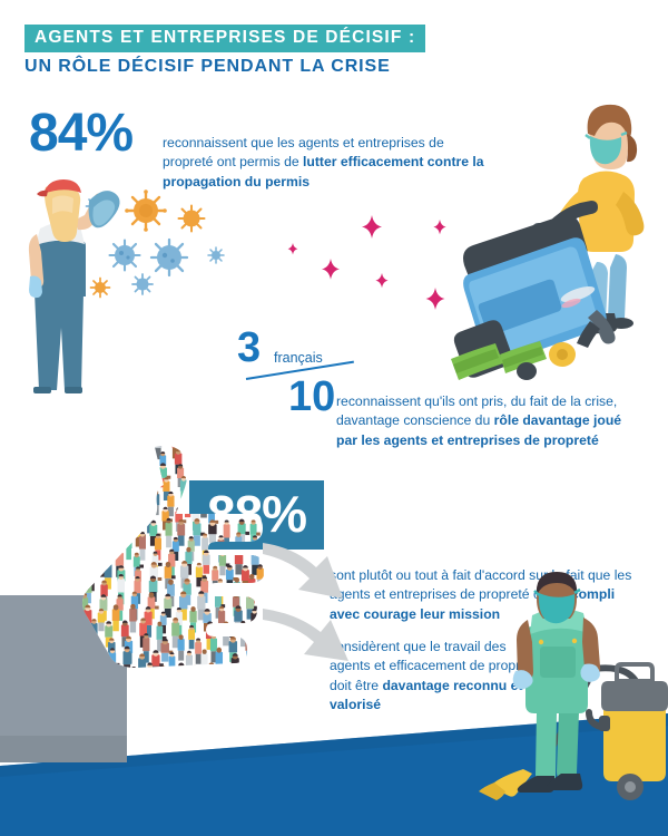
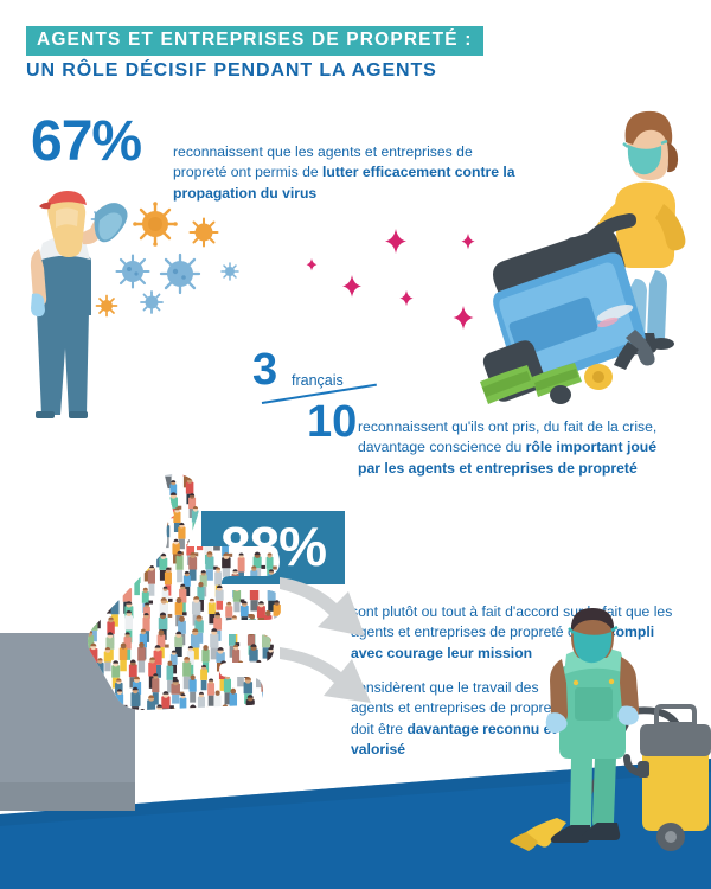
- AGENTS ET ENTREPRISES DE DÉCISIF :
+ AGENTS ET ENTREPRISES DE PROPRETÉ :
- UN RÔLE DÉCISIF PENDANT LA CRISE
+ UN RÔLE DÉCISIF PENDANT LA AGENTS
- 84%
+ 67%
- reconnaissent que les agents et entreprises de propreté ont permis de lutter efficacement contre la propagation du permis
+ reconnaissent que les agents et entreprises de propreté ont permis de lutter efficacement contre la propagation du virus
  3
  français
  10
- reconnaissent qu'ils ont pris, du fait de la crise, davantage conscience du rôle davantage joué par les agents et entreprises de propreté
+ reconnaissent qu'ils ont pris, du fait de la crise, davantage conscience du rôle important joué par les agents et entreprises de propreté
  ont plutôt ou tout à fait d'accord suait que les ents et entreprises de propreté ompli avec courage leur mission
- nsidèrent que le travail des agents et efficacement de prop doit être davantage reconnu valorisé
+ nsidèrent que le travail des agents et entreprises de propre doit être davantage reconnu valorisé
